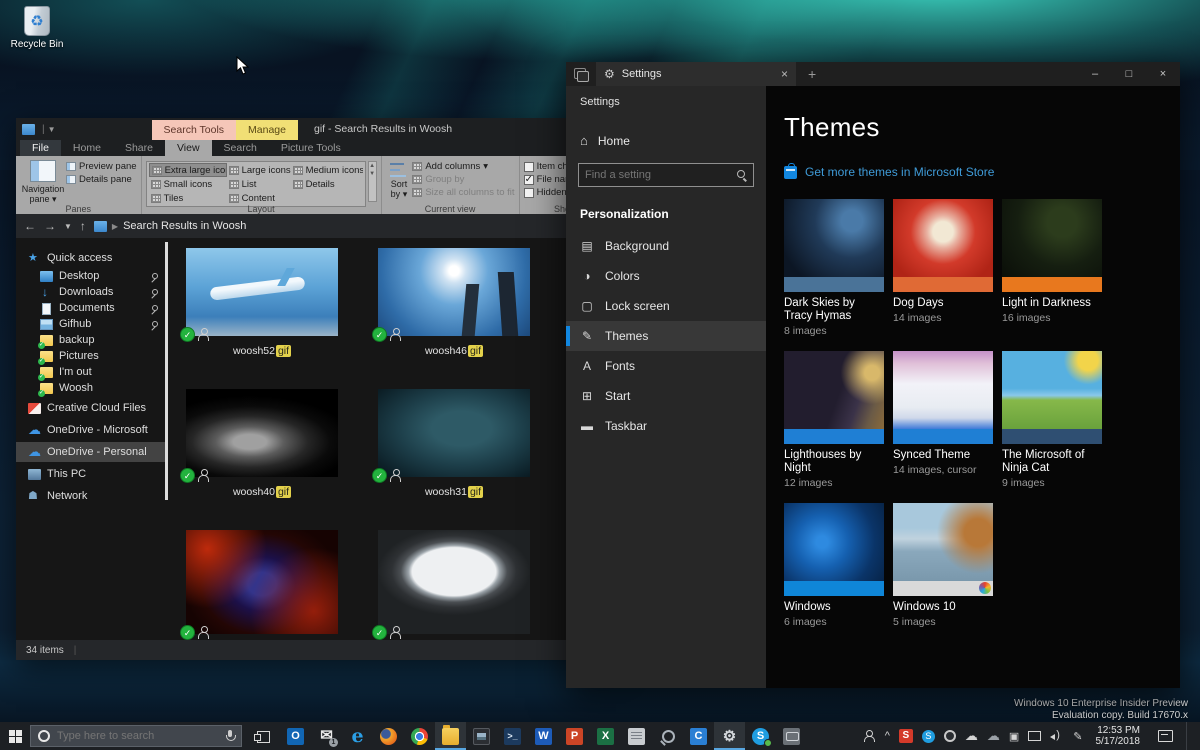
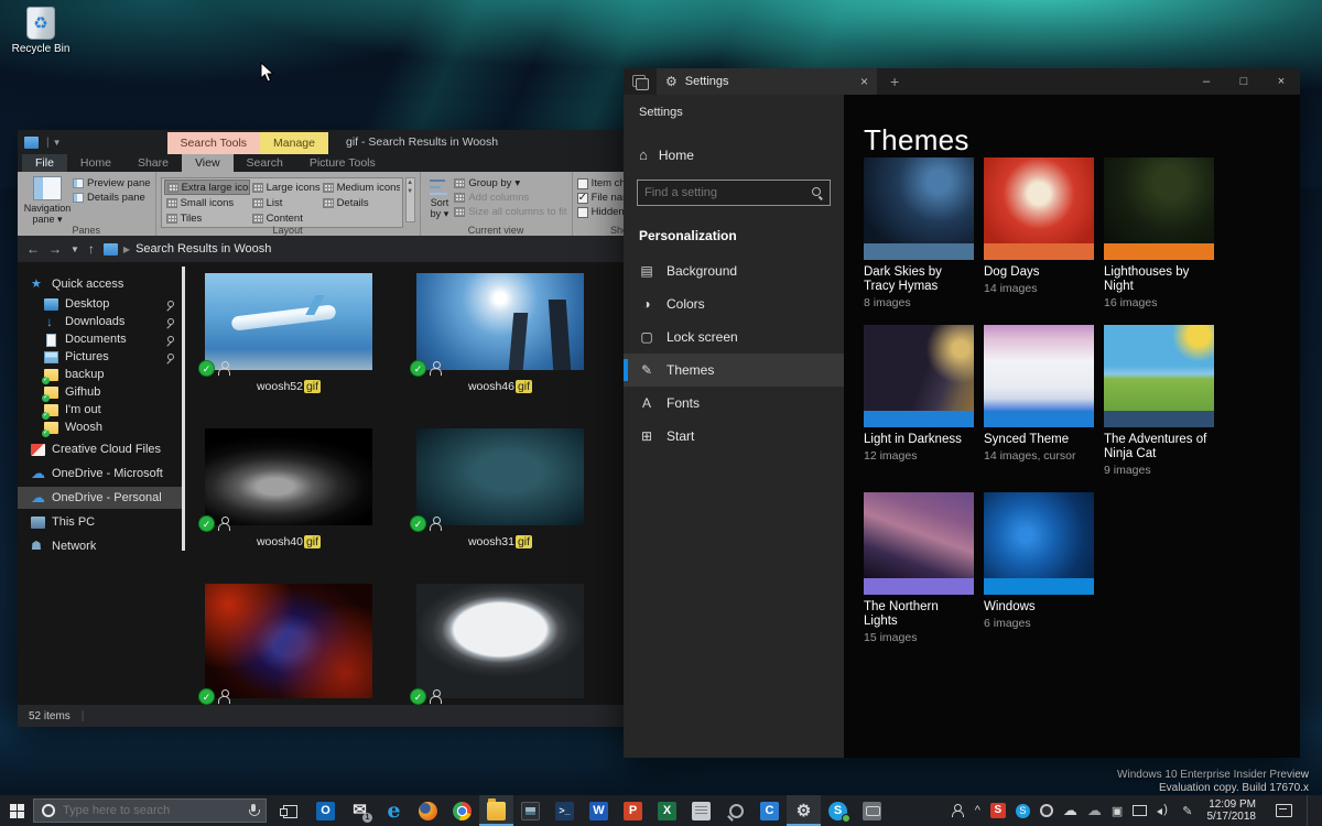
  ♻
  Recycle Bin
  |
  ▼
  Search Tools
  Manage
  gif - Search Results in Woosh
  File
  Home
  Share
  View
  Search
  Picture Tools
  Navigation pane ▾
  Preview pane
  Details pane
  Panes
  Extra large ico
  Large icons
  Medium icons
  Small icons
  List
  Details
  Tiles
  Content
  Layout
  Sort by ▾
- Add columns
+ Group by
  ▾
- Group by
+ Add columns
  Size all columns to fit
  Current view
  ←
  →
  ▼
  ↑
  ▶
  Search Results in Woosh
  Quick access
  Desktop
  Downloads
  Documents
- Gifhub
+ Pictures
  backup
- Pictures
+ Gifhub
  I'm out
  Woosh
  Creative Cloud Files
  OneDrive - Microsoft
  OneDrive - Personal
  This PC
  Network
  ✓
  woosh52 gif
  ✓
  woosh46 gif
  ✓
  woosh40 gif
  ✓
  woosh31 gif
  ✓
  ✓
- 34 items
+ 52 items
  ⚙
  Settings
  ×
  +
  –
  □
  ×
  Settings
  ⌂
  Home
  Find a setting
  Personalization
  ▤
  Background
  ◑
  Colors
  ▢
  Lock screen
  ✎
  Themes
  A
  Fonts
  ⊞
  Start
- ▬
- Taskbar
  Themes
- Get more themes in Microsoft Store
  Dark Skies by Tracy Hymas
  8 images
  Dog Days
  14 images
- Light in Darkness
+ Lighthouses by Night
  16 images
- Lighthouses by Night
+ Light in Darkness
  12 images
  Synced Theme
  14 images, cursor
- The Microsoft of Ninja Cat
+ The Adventures of Ninja Cat
  9 images
+ The Northern Lights
+ 15 images
  Windows
  6 images
- Windows 10
- 5 images
  Windows 10 Enterprise Insider Preview
  Evaluation copy. Build 17670.x
  Type here to search
  O
  ✉
  e
  >_
  W
  P
  X
  C
  ⚙
  S
  ^
  S
  S
  ☁
  ☁
  ▣
  ✎
- 12:53 PM
+ 12:09 PM
  5/17/2018
